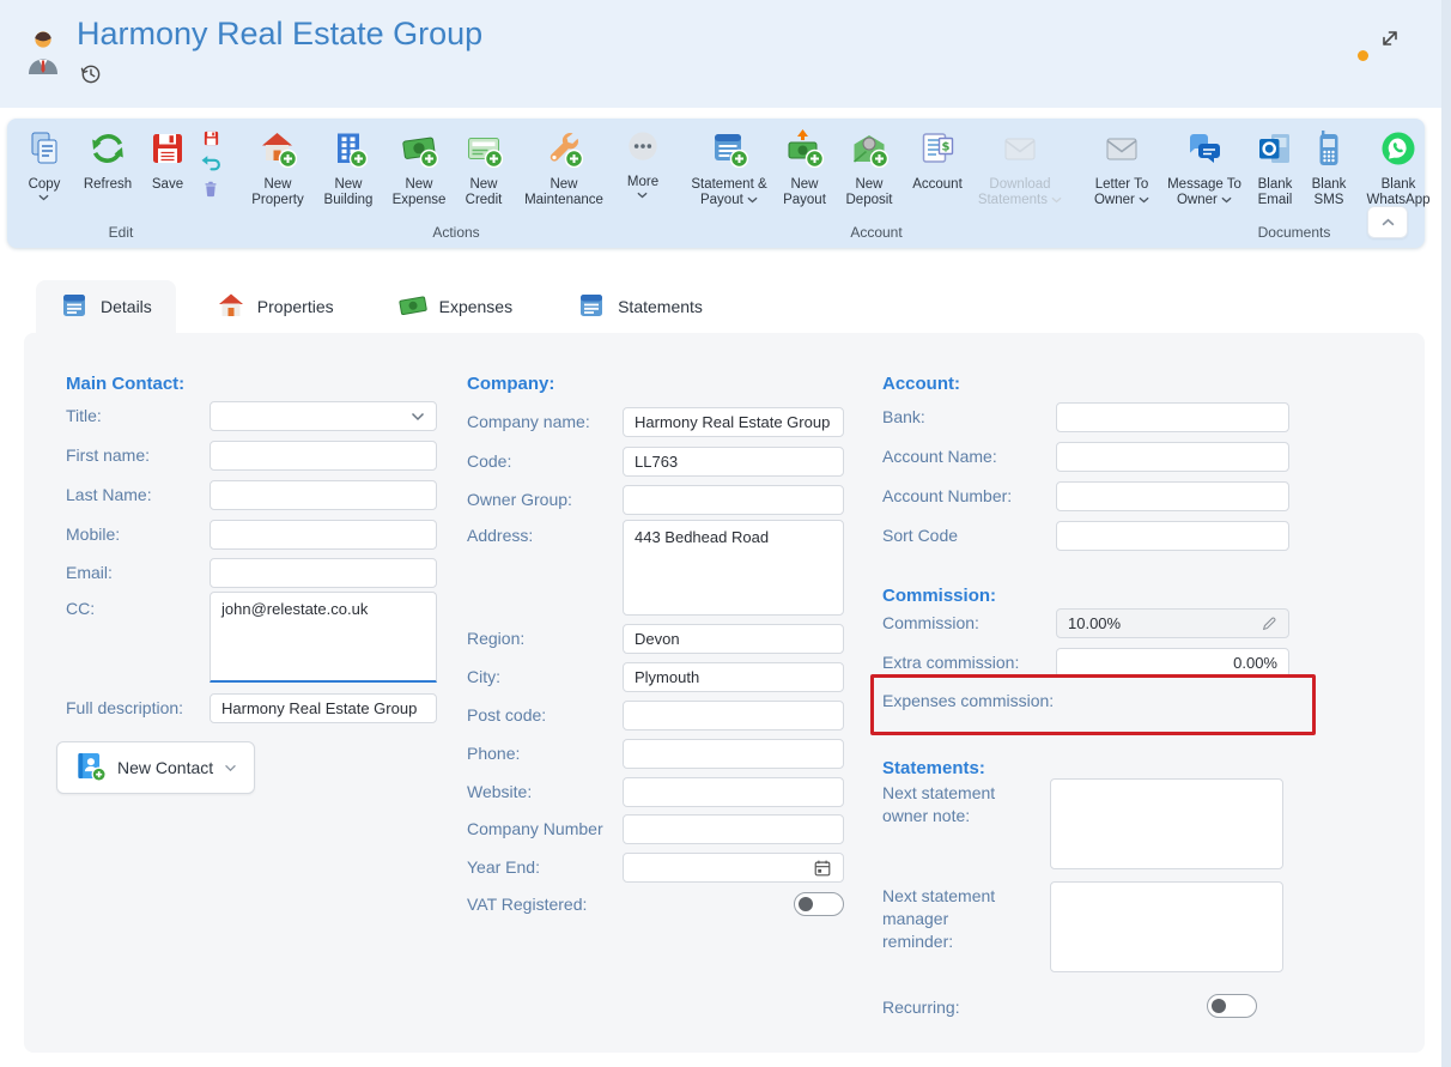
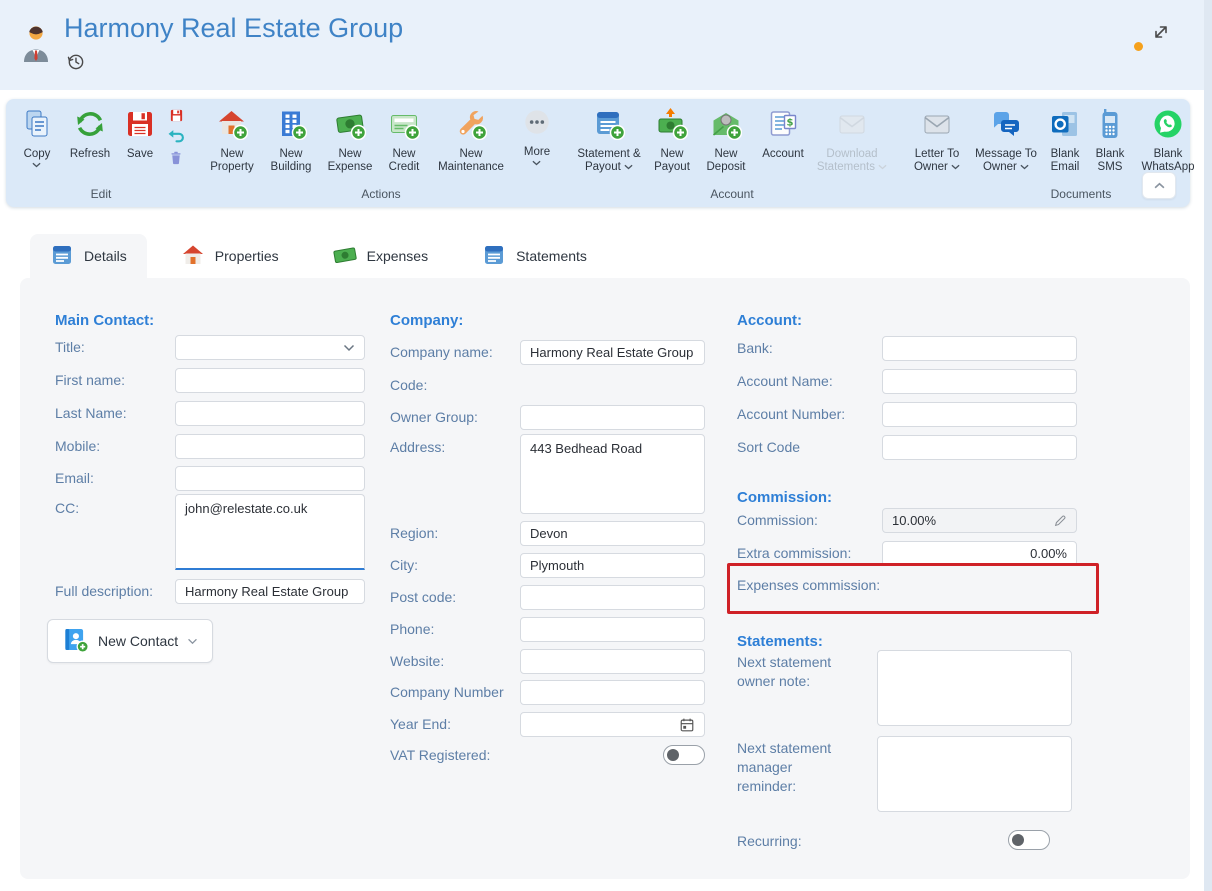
  Harmony Real Estate Group
  Copy
  Refresh
  Save
  Edit
  New Property
  New Building
  New Expense
  New Credit
  New Maintenance
  More
  Actions
  Statement & Payout
  New Payout
  New Deposit
  $
  Account
  Download Statements
  Account
  Letter To Owner
  Message To Owner
  Blank Email
  Blank SMS
  Blank WhatsApp
  Documents
  Details
  Properties
  Expenses
  Statements
  Main Contact:
  Title:
  First name:
  Last Name:
  Mobile:
  Email:
  CC:
  john@relestate.co.uk
  Full description:
  Harmony Real Estate Group
  New Contact
  Company:
  Company name:
  Harmony Real Estate Group
  Code:
- LL763
  Owner Group:
  Address:
  443 Bedhead Road
  Region:
  Devon
  City:
  Plymouth
  Post code:
  Phone:
  Website:
  Company Number
  Year End:
  VAT Registered:
  Account:
  Bank:
  Account Name:
  Account Number:
  Sort Code
  Commission:
  Commission:
  10.00%
  Extra commission:
  0.00%
  Expenses commission:
  Statements:
  Next statement owner note:
  Next statement manager reminder:
  Recurring:
